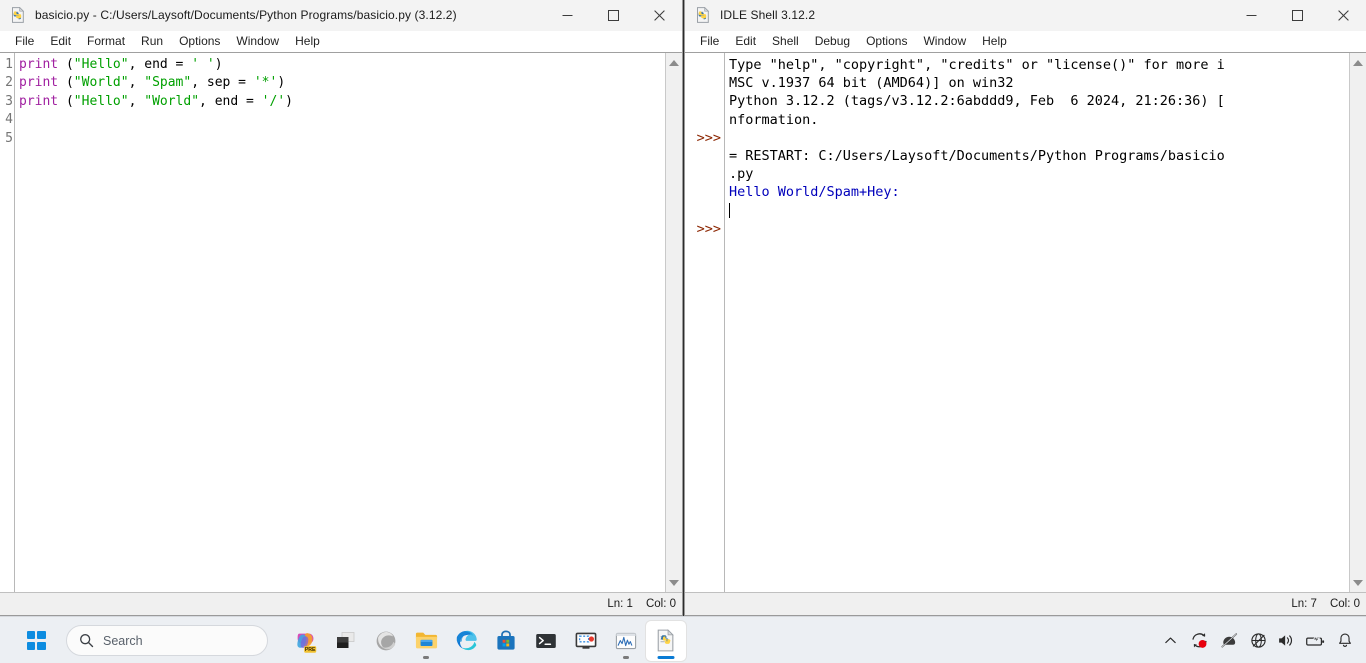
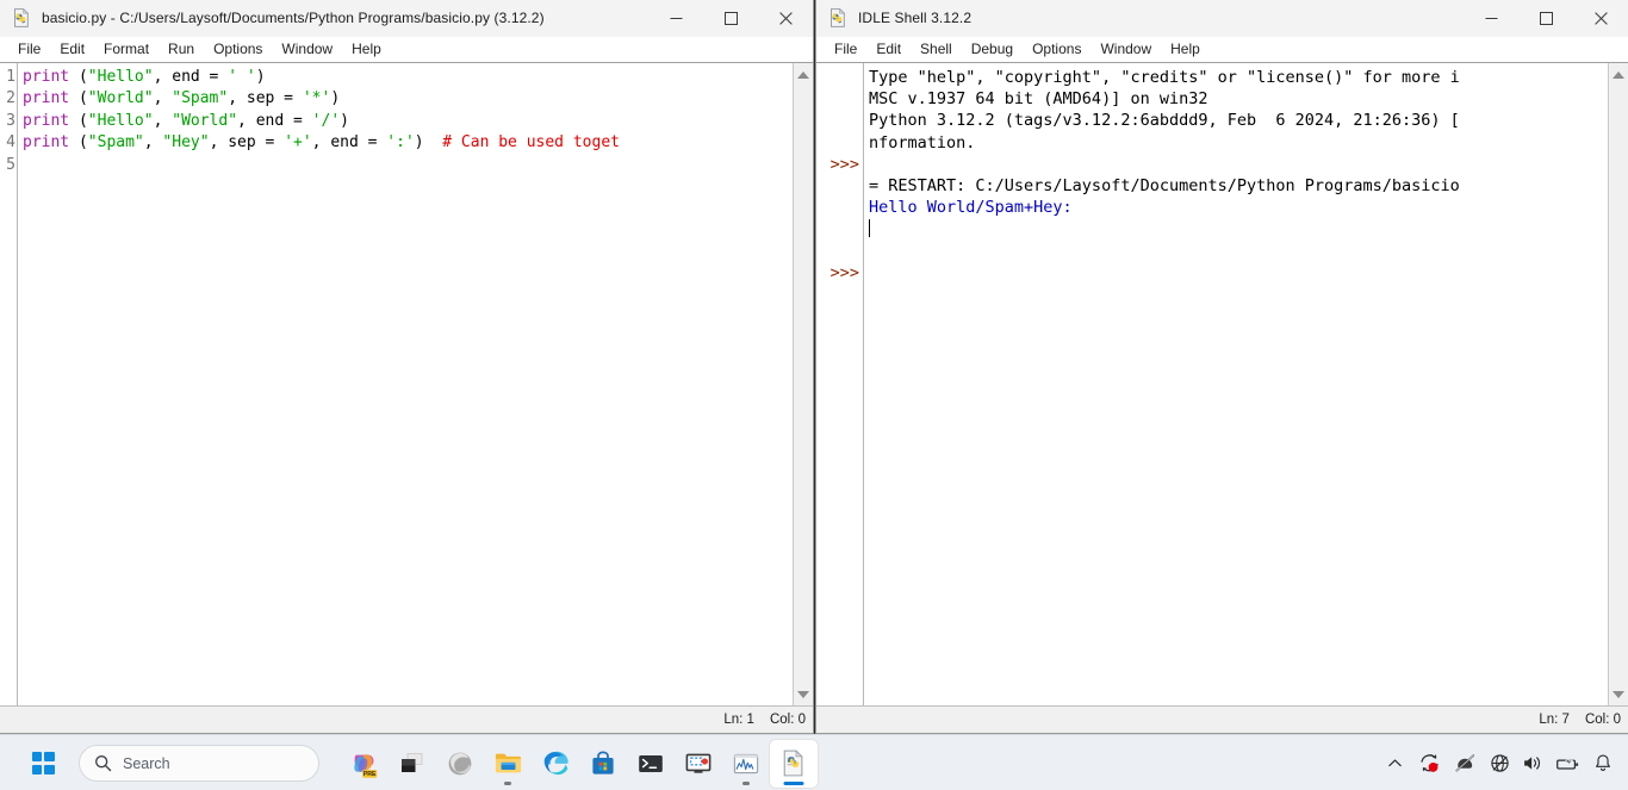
  basicio.py - C:/Users/Laysoft/Documents/Python Programs/basicio.py (3.12.2)
  File
  Edit
  Format
  Run
  Options
  Window
  Help
  1
  2
  3
  4
  5
  print ("Hello", end = ' ')
  print ("World", "Spam", sep = '*')
  print ("Hello", "World", end = '/')
+ print ("Spam", "Hey", sep = '+', end = ':') # Can be used toget
  Ln: 1
  Col: 0
  IDLE Shell 3.12.2
  File
  Edit
  Shell
  Debug
  Options
  Window
  Help
  >>>
  >>>
  Type "help", "copyright", "credits" or "license()" for more i
  MSC v.1937 64 bit (AMD64)] on win32
  Python 3.12.2 (tags/v3.12.2:6abddd9, Feb 6 2024, 21:26:36) [
  nformation.
  = RESTART: C:/Users/Laysoft/Documents/Python Programs/basicio
- .py
  Hello World/Spam+Hey:
  Ln: 7
  Col: 0
  Search
